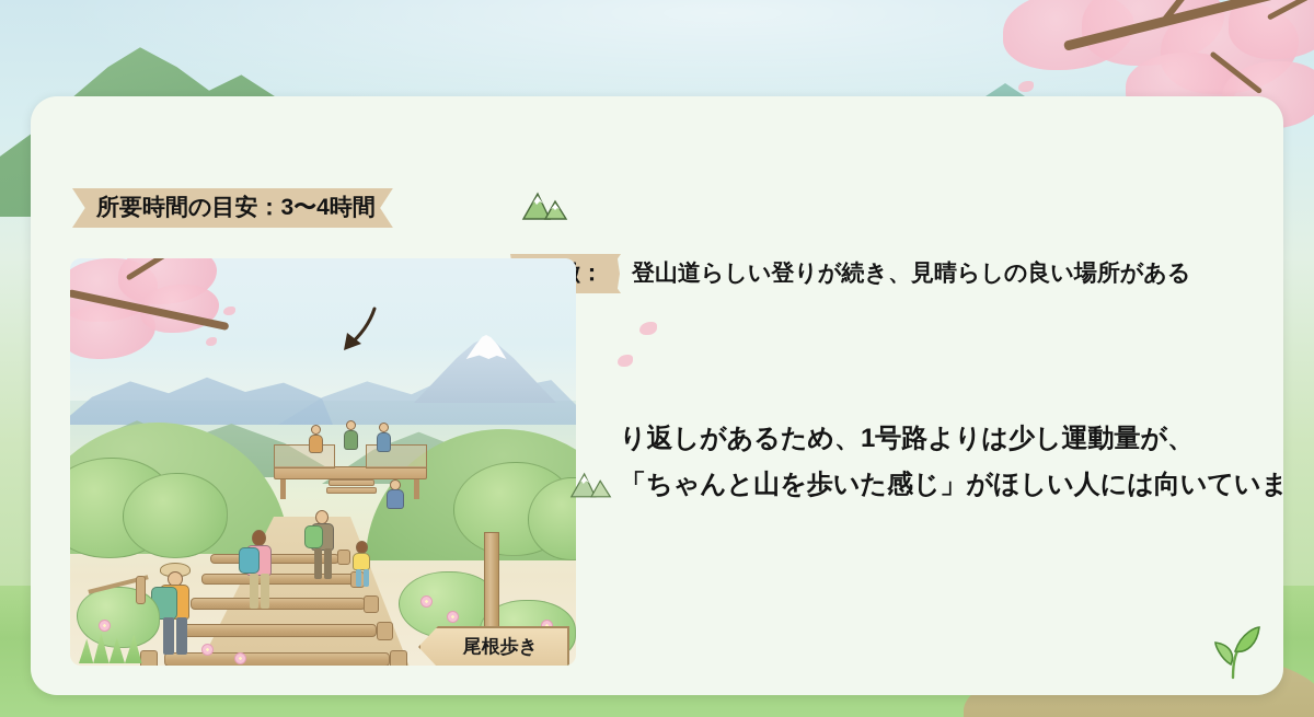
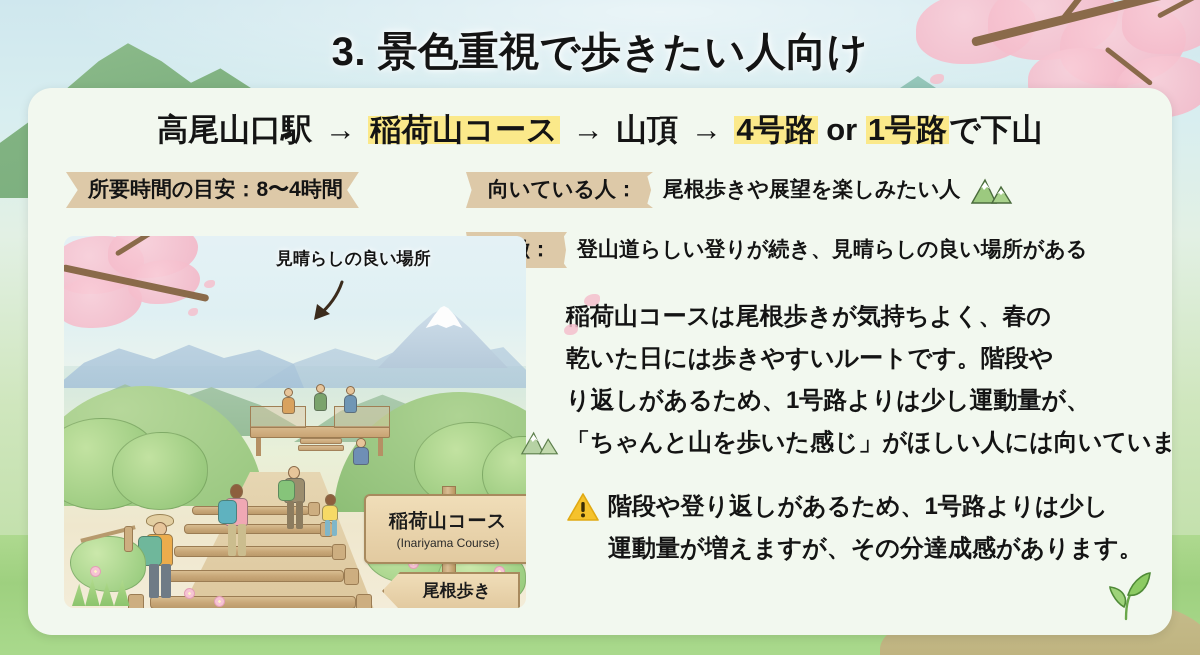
+ 3. 景色重視で歩きたい人向け
+ 高尾山口駅 → 稲荷山コース → 山頂 → 4号路 or 1号路で下山
- 所要時間の目安：3〜4時間
+ 所要時間の目安：8〜4時間
+ 向いている人：
+ 尾根歩きや展望を楽しみたい人
  登山道らしい登りが続き、見晴らしの良い場所がある
+ 見晴らしの良い場所
+ 稲荷山コース
+ (Inariyama Course)
  尾根歩き
+ 稲荷山コースは尾根歩きが気持ちよく、春の
+ 乾いた日には歩きやすいルートです。階段や
  り返しがあるため、1号路よりは少し運動量が、
  「ちゃんと山を歩いた感じ」がほしい人には向いていま
+ 階段や登り返しがあるため、1号路よりは少し
+ 運動量が増えますが、その分達成感があります。
